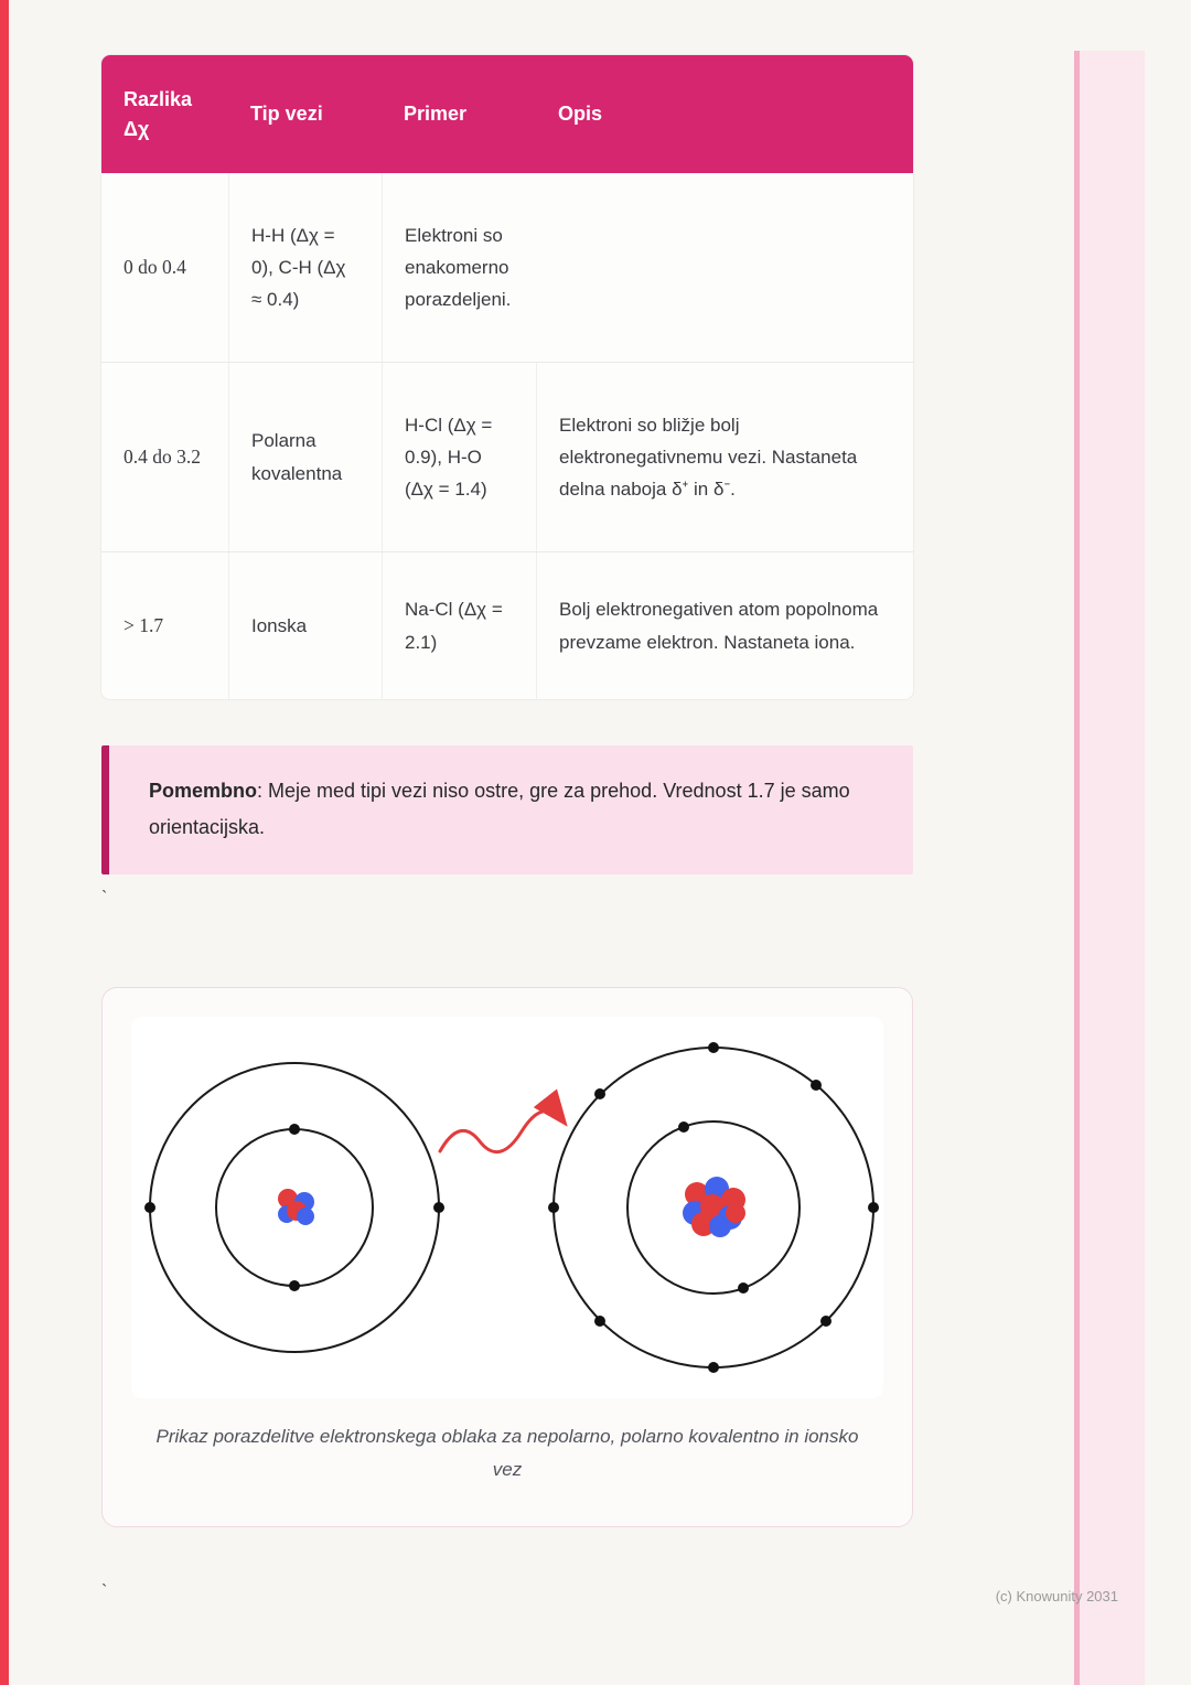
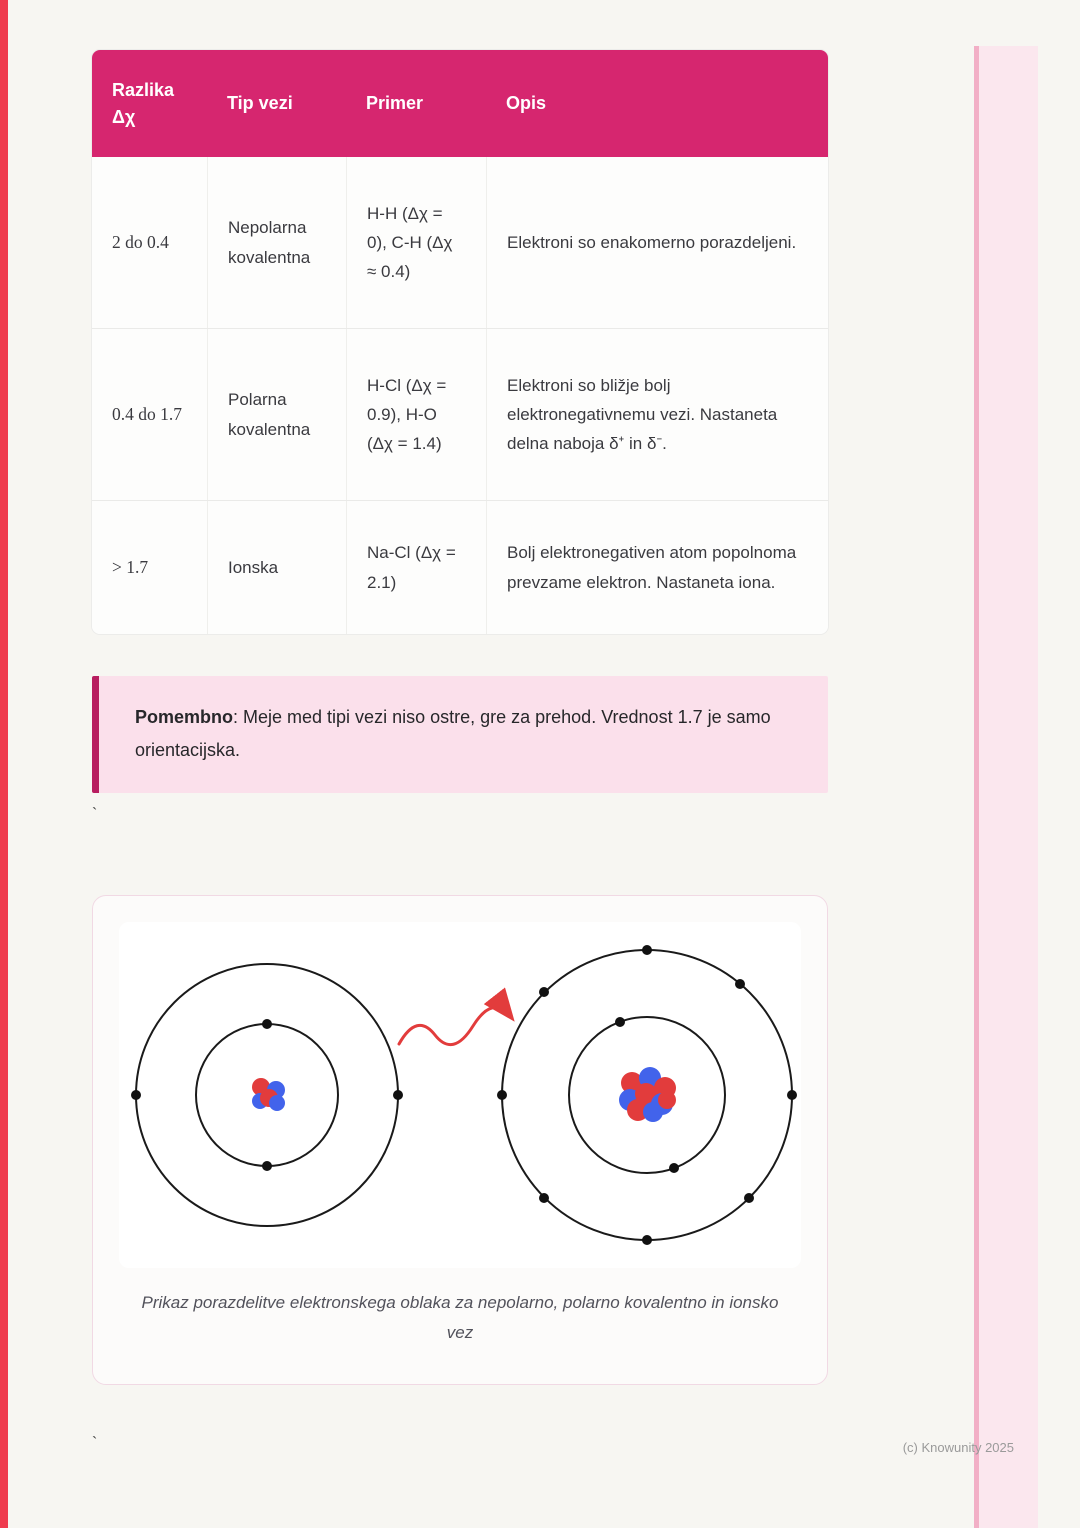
  Razlika
  Δχ
  Tip vezi
  Primer
  Opis
- 0 do 0.4
+ 2 do 0.4
+ Nepolarna kovalentna
  H-H (Δχ = 0), C-H (Δχ ≈ 0.4)
  Elektroni so enakomerno porazdeljeni.
- 0.4 do 3.2
+ 0.4 do 1.7
  Polarna kovalentna
  H-Cl (Δχ = 0.9), H-O (Δχ = 1.4)
  Elektroni so bližje bolj elektronegativnemu vezi. Nastaneta delna naboja δ⁺ in δ⁻.
  > 1.7
  Ionska
  Na-Cl (Δχ = 2.1)
  Bolj elektronegativen atom popolnoma prevzame elektron. Nastaneta iona.
  Pomembno: Meje med tipi vezi niso ostre, gre za prehod. Vrednost 1.7 je samo orientacijska.
  `
  Prikaz porazdelitve elektronskega oblaka za nepolarno, polarno kovalentno in ionsko vez
  `
- (c) Knowunity 2031
+ (c) Knowunity 2025
